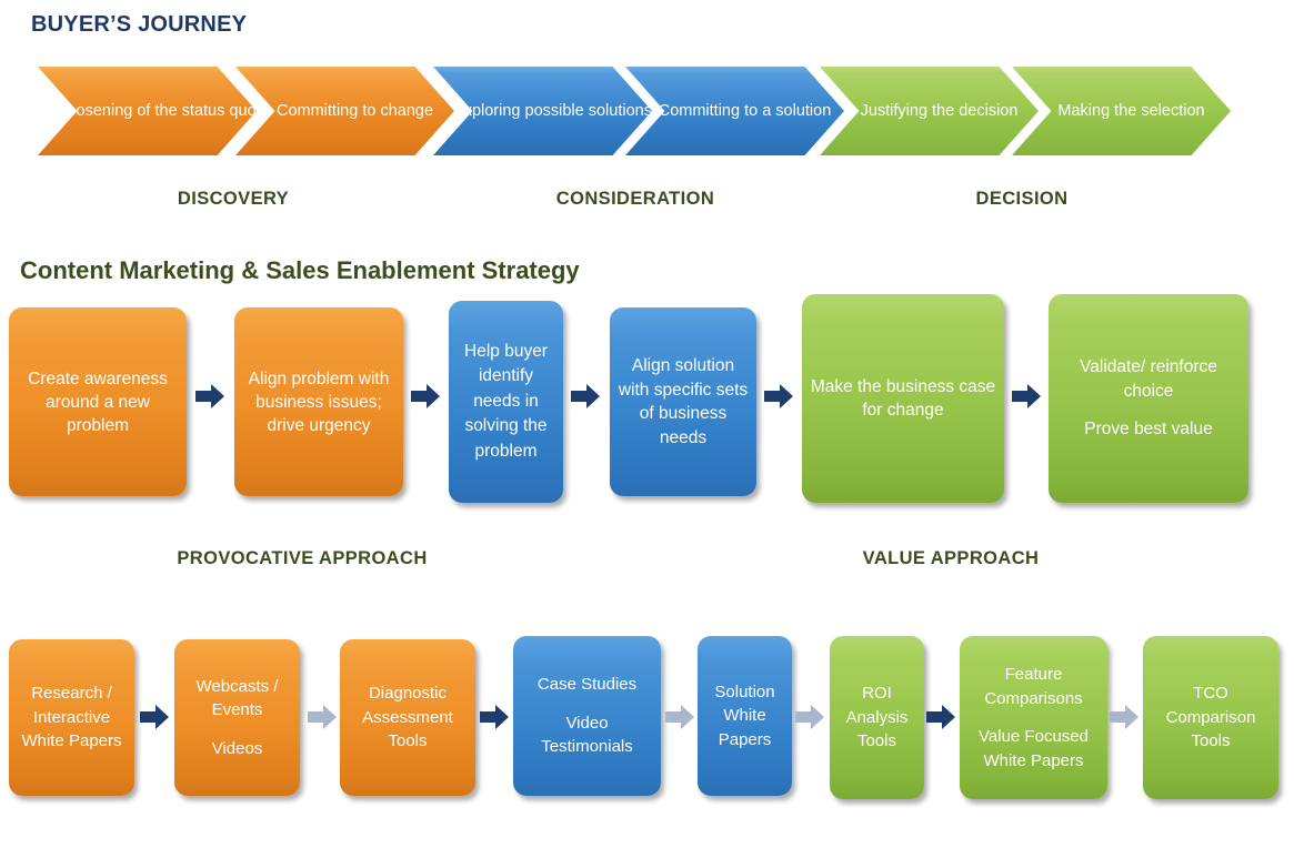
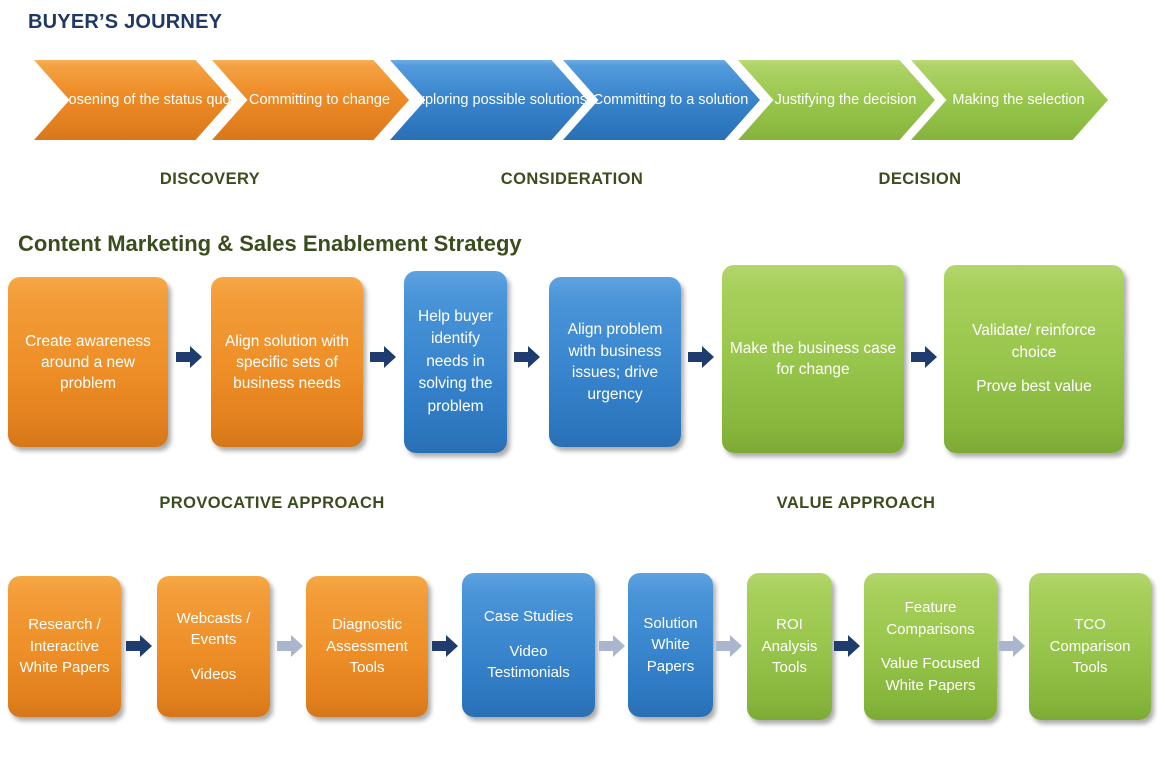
  BUYER’S JOURNEY
  osening of the status quo
  Committing to change
  ploring possible solutions
  ommitting to a solution
  Justifying the decision
  Making the selection
  DISCOVERY
  CONSIDERATION
  DECISION
  Content Marketing & Sales Enablement Strategy
  Create awareness around a new problem
- Align problem with business issues; drive urgency
+ Align solution with specific sets of business needs
  Help buyer identify needs in solving the problem
- Align solution with specific sets of business needs
+ Align problem with business issues; drive urgency
  Make the business case for change
  Validate/ reinforce choice Prove best value
  PROVOCATIVE APPROACH
  VALUE APPROACH
  Research / Interactive White Papers
  Webcasts / Events Videos
  Diagnostic Assessment Tools
  Case Studies Video Testimonials
  Solution White Papers
  ROI Analysis Tools
  Feature Comparisons Value Focused White Papers
  TCO Comparison Tools
